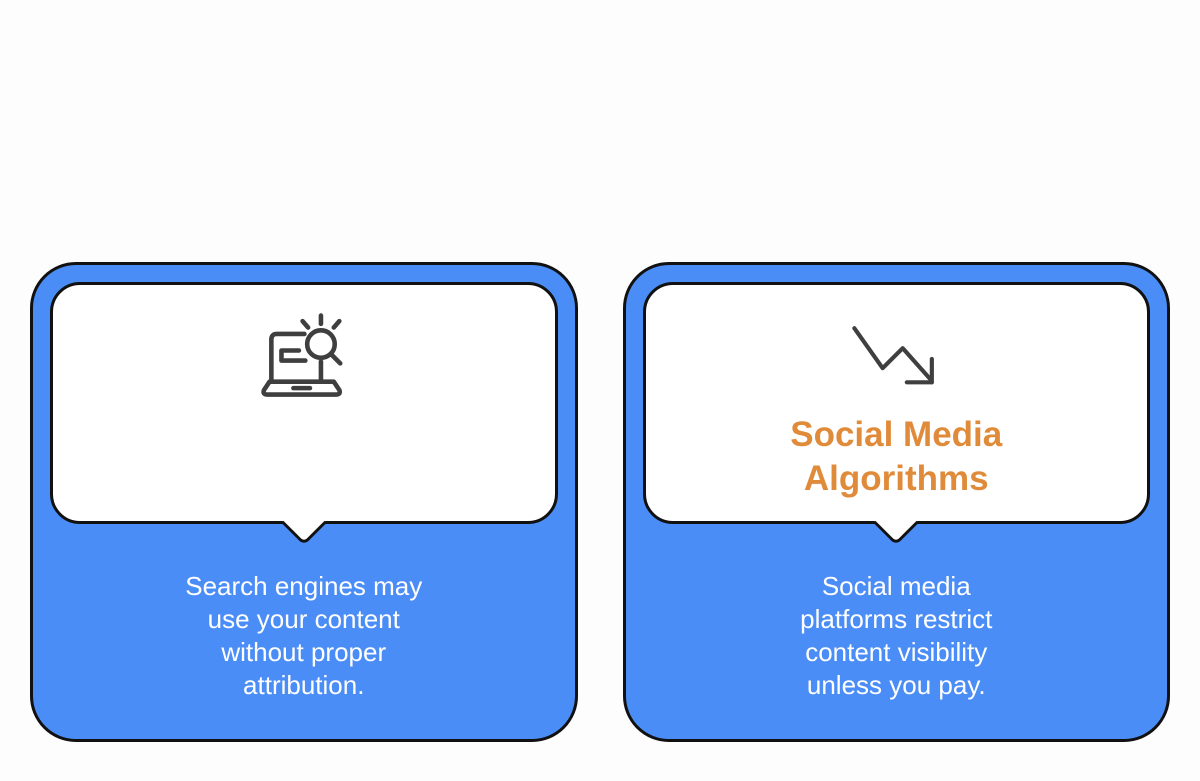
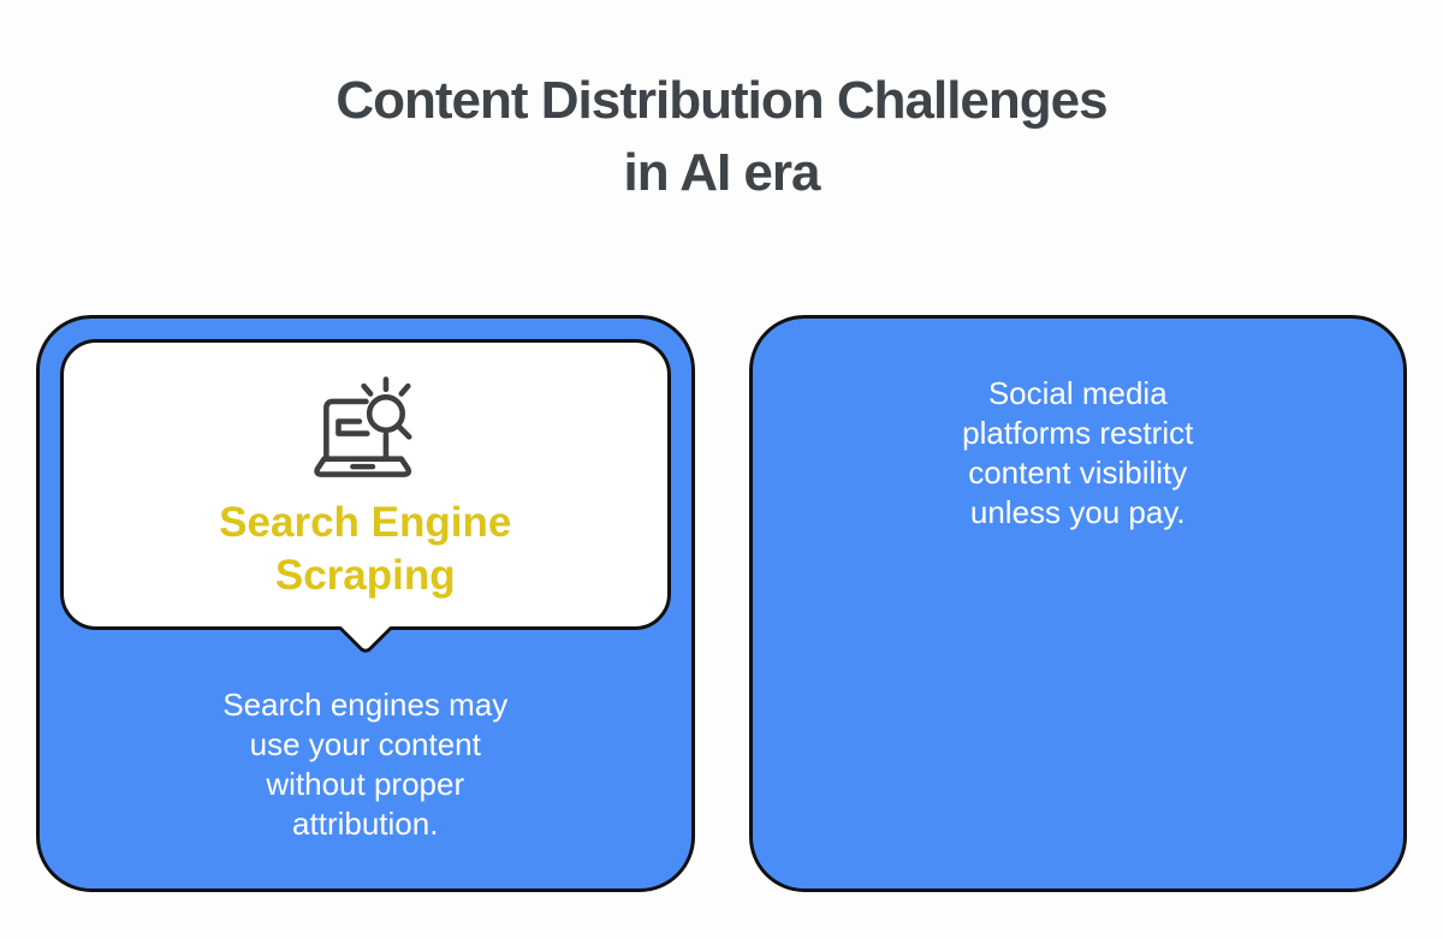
+ Content Distribution Challenges
+ in AI era
+ Search Engine
+ Scraping
  Search engines may
  use your content
  without proper
  attribution.
- Social Media
- Algorithms
  Social media
  platforms restrict
  content visibility
  unless you pay.
